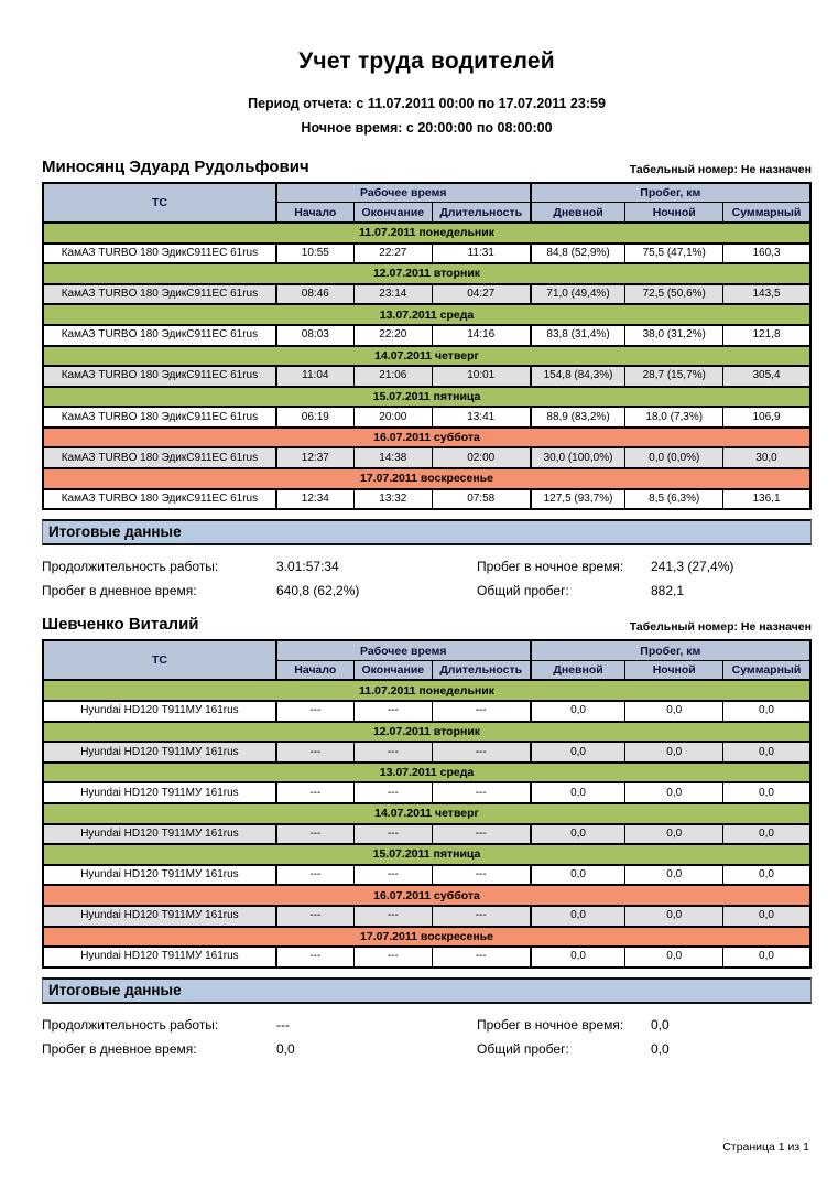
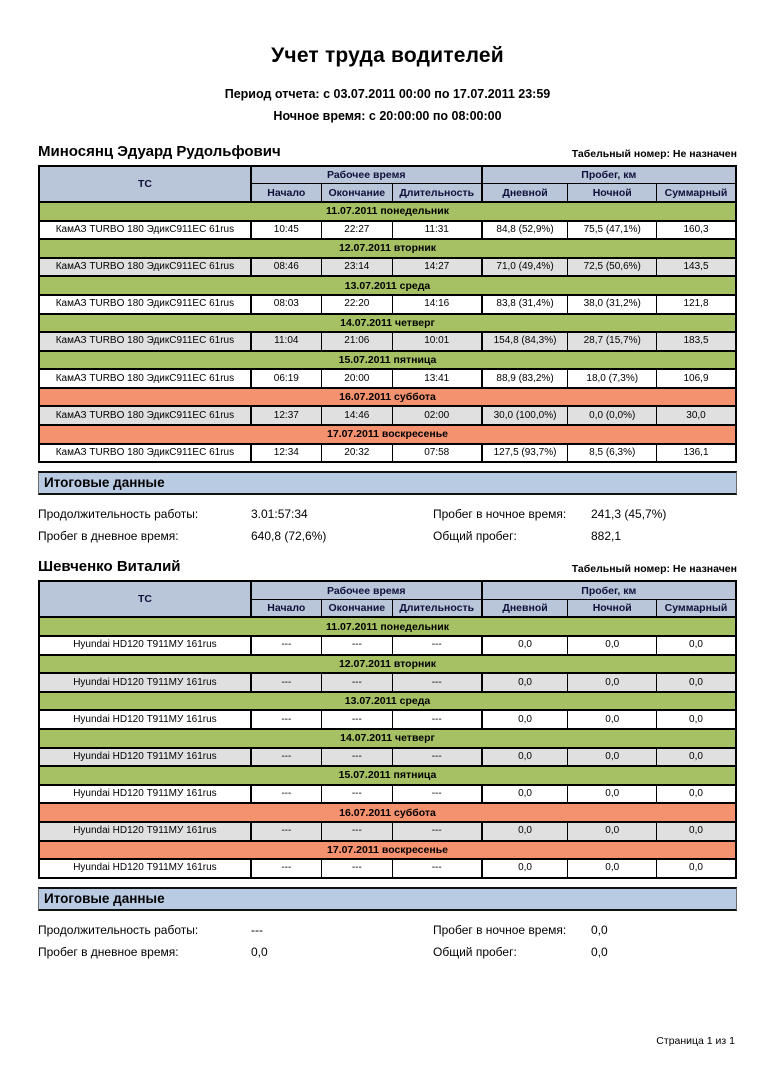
  Учет труда водителей
- Период отчета: с 11.07.2011 00:00 по 17.07.2011 23:59
+ Период отчета: с 03.07.2011 00:00 по 17.07.2011 23:59
  Ночное время: с 20:00:00 по 08:00:00
  Миносянц Эдуард Рудольфович
  Табельный номер: Не назначен
  ТС	Рабочее время	Пробег, км
  Начало	Окончание	Длительность	Дневной	Ночной	Суммарный
  11.07.2011 понедельник
- КамАЗ TURBO 180 ЭдикС911ЕС 61rus	10:55	22:27	11:31	84,8 (52,9%)	75,5 (47,1%)	160,3
+ КамАЗ TURBO 180 ЭдикС911ЕС 61rus	10:45	22:27	11:31	84,8 (52,9%)	75,5 (47,1%)	160,3
  12.07.2011 вторник
- КамАЗ TURBO 180 ЭдикС911ЕС 61rus	08:46	23:14	04:27	71,0 (49,4%)	72,5 (50,6%)	143,5
+ КамАЗ TURBO 180 ЭдикС911ЕС 61rus	08:46	23:14	14:27	71,0 (49,4%)	72,5 (50,6%)	143,5
  13.07.2011 среда
  КамАЗ TURBO 180 ЭдикС911ЕС 61rus	08:03	22:20	14:16	83,8 (31,4%)	38,0 (31,2%)	121,8
  14.07.2011 четверг
- КамАЗ TURBO 180 ЭдикС911ЕС 61rus	11:04	21:06	10:01	154,8 (84,3%)	28,7 (15,7%)	305,4
+ КамАЗ TURBO 180 ЭдикС911ЕС 61rus	11:04	21:06	10:01	154,8 (84,3%)	28,7 (15,7%)	183,5
  15.07.2011 пятница
  КамАЗ TURBO 180 ЭдикС911ЕС 61rus	06:19	20:00	13:41	88,9 (83,2%)	18,0 (7,3%)	106,9
  16.07.2011 суббота
- КамАЗ TURBO 180 ЭдикС911ЕС 61rus	12:37	14:38	02:00	30,0 (100,0%)	0,0 (0,0%)	30,0
+ КамАЗ TURBO 180 ЭдикС911ЕС 61rus	12:37	14:46	02:00	30,0 (100,0%)	0,0 (0,0%)	30,0
  17.07.2011 воскресенье
- КамАЗ TURBO 180 ЭдикС911ЕС 61rus	12:34	13:32	07:58	127,5 (93,7%)	8,5 (6,3%)	136,1
+ КамАЗ TURBO 180 ЭдикС911ЕС 61rus	12:34	20:32	07:58	127,5 (93,7%)	8,5 (6,3%)	136,1
  Итоговые данные
  Продолжительность работы:
  3.01:57:34
  Пробег в ночное время:
- 241,3 (27,4%)
+ 241,3 (45,7%)
  Пробег в дневное время:
- 640,8 (62,2%)
+ 640,8 (72,6%)
  Общий пробег:
  882,1
  Шевченко Виталий
  Табельный номер: Не назначен
  ТС	Рабочее время	Пробег, км
  Начало	Окончание	Длительность	Дневной	Ночной	Суммарный
  11.07.2011 понедельник
  Hyundai HD120 Т911МУ 161rus	---	---	---	0,0	0,0	0,0
  12.07.2011 вторник
  Hyundai HD120 Т911МУ 161rus	---	---	---	0,0	0,0	0,0
  13.07.2011 среда
  Hyundai HD120 Т911МУ 161rus	---	---	---	0,0	0,0	0,0
  14.07.2011 четверг
  Hyundai HD120 Т911МУ 161rus	---	---	---	0,0	0,0	0,0
  15.07.2011 пятница
  Hyundai HD120 Т911МУ 161rus	---	---	---	0,0	0,0	0,0
  16.07.2011 суббота
  Hyundai HD120 Т911МУ 161rus	---	---	---	0,0	0,0	0,0
  17.07.2011 воскресенье
  Hyundai HD120 Т911МУ 161rus	---	---	---	0,0	0,0	0,0
  Итоговые данные
  Продолжительность работы:
  ---
  Пробег в ночное время:
  0,0
  Пробег в дневное время:
  0,0
  Общий пробег:
  0,0
  Страница 1 из 1
